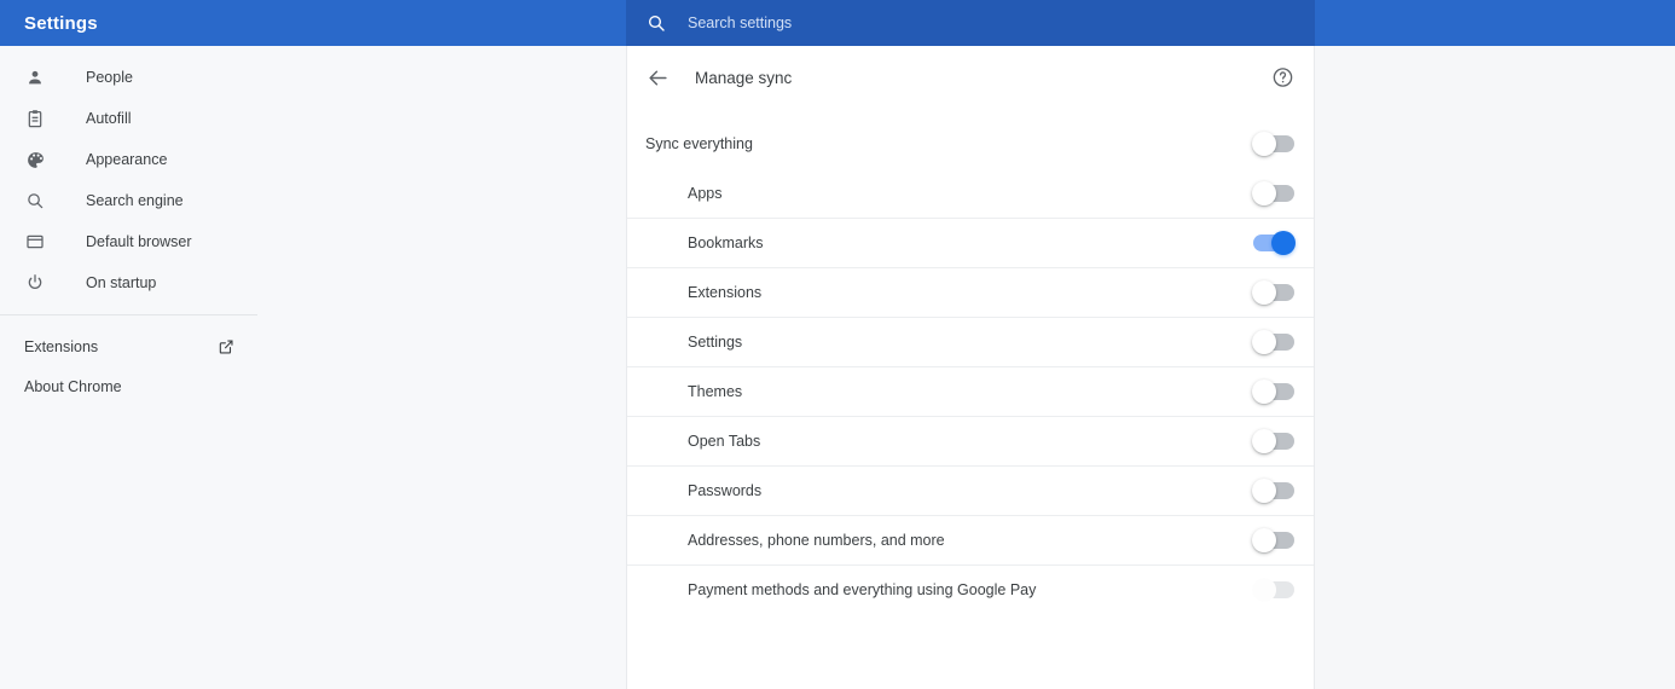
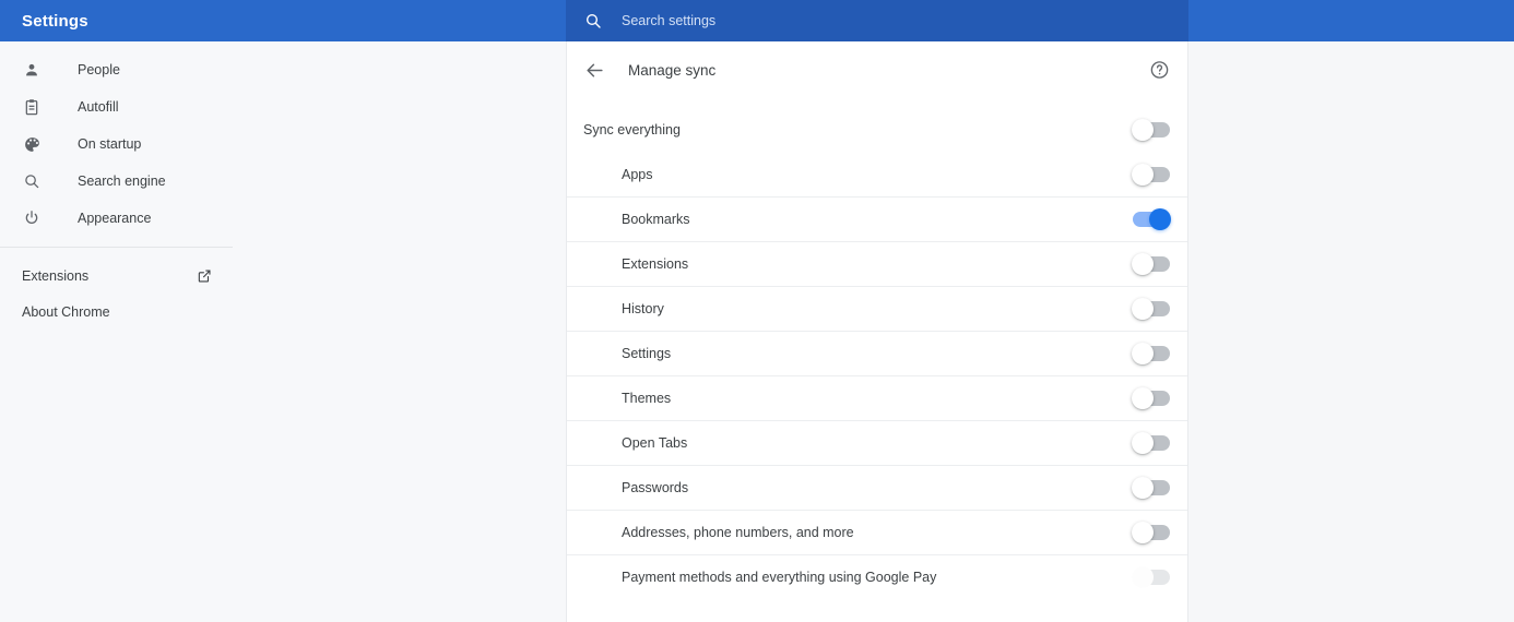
  Settings
  Search settings
  People
  Autofill
- Appearance
+ On startup
  Search engine
- Default browser
- On startup
+ Appearance
  Extensions
  About Chrome
  Manage sync
  Sync everything
  Apps
  Bookmarks
  Extensions
+ History
  Settings
  Themes
  Open Tabs
  Passwords
  Addresses, phone numbers, and more
  Payment methods and everything using Google Pay
